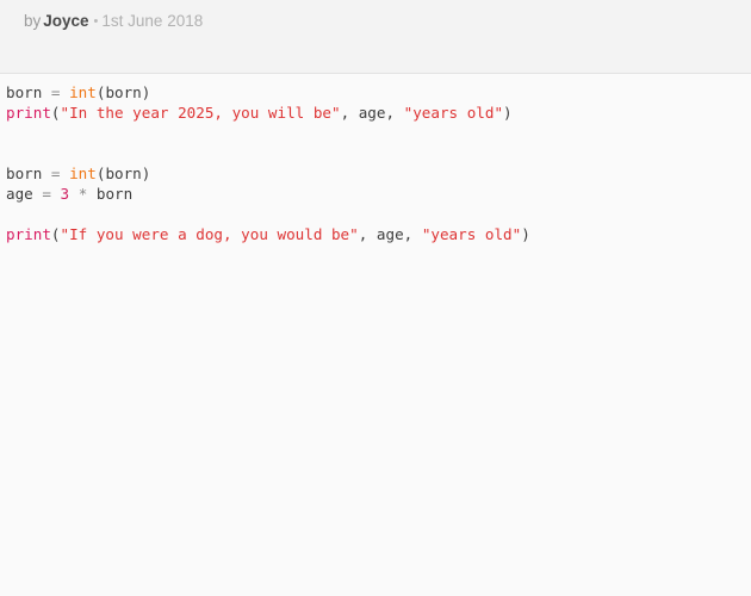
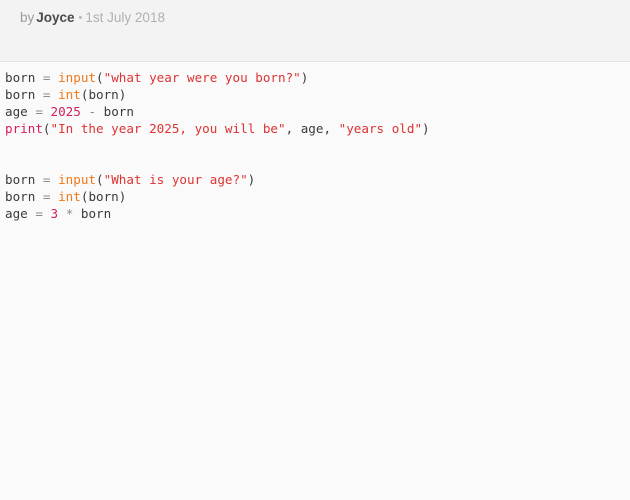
- by Joyce • 1st June 2018
+ by Joyce • 1st July 2018
+ born = input("what year were you born?")
  born = int(born)
+ age = 2025 - born
  print("In the year 2025, you will be", age, "years old")
+ born = input("What is your age?")
  born = int(born)
  age = 3 * born
- print("If you were a dog, you would be", age, "years old")
